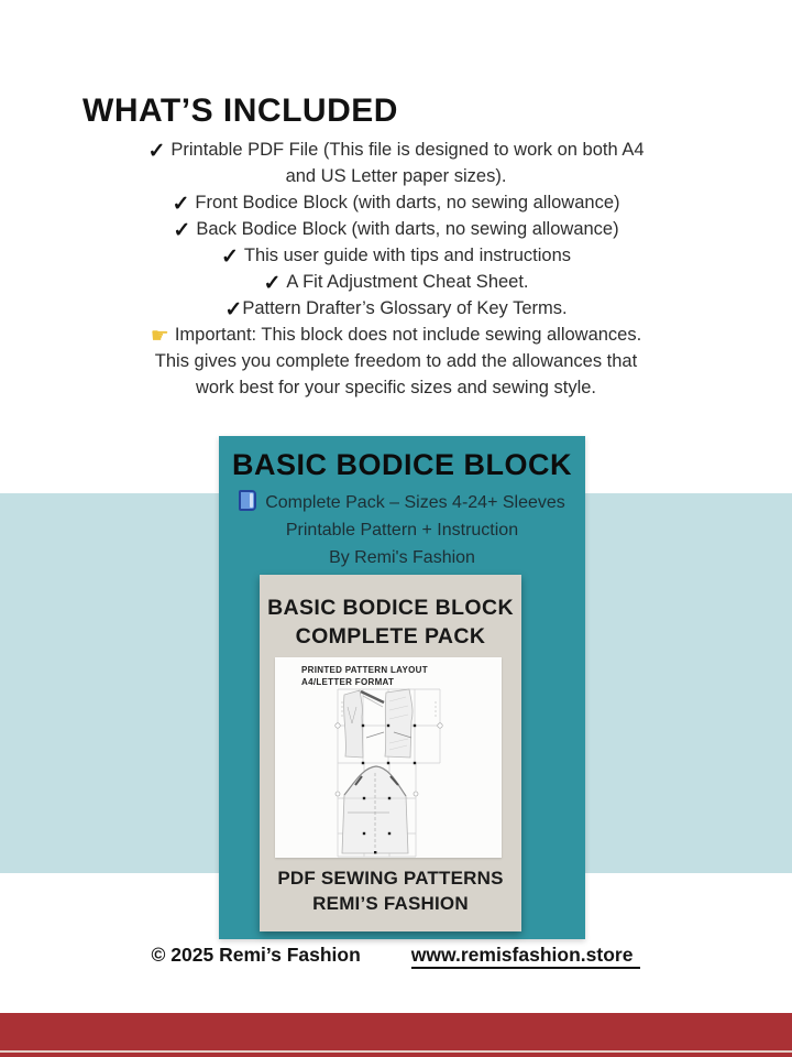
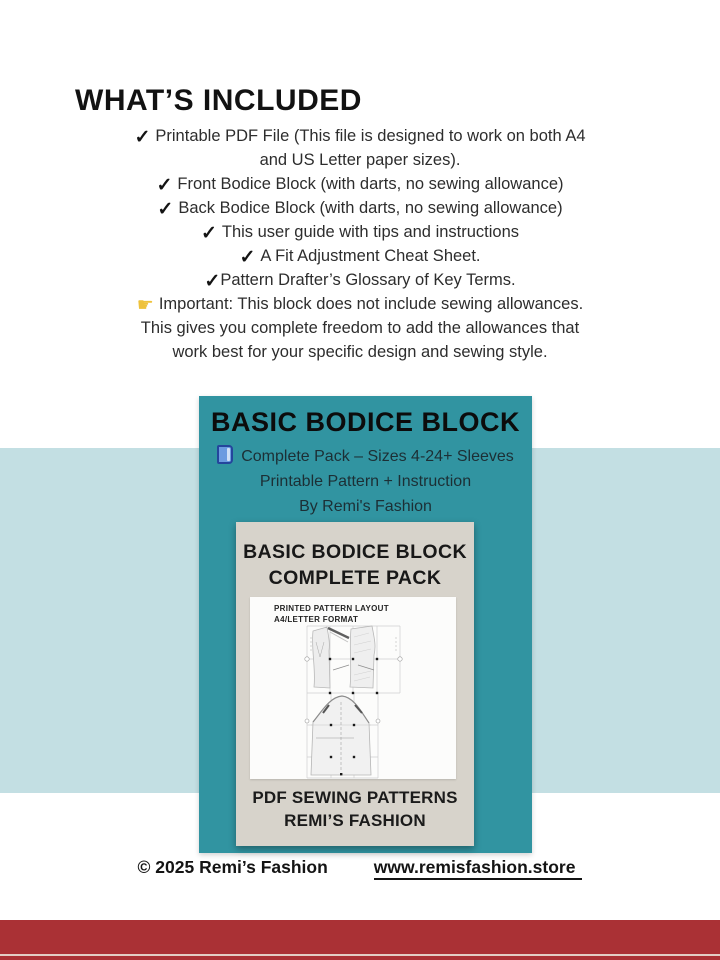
  WHAT’S INCLUDED
  ✓ Printable PDF File (This file is designed to work on both A4
  and US Letter paper sizes).
  ✓ Front Bodice Block (with darts, no sewing allowance)
  ✓ Back Bodice Block (with darts, no sewing allowance)
  ✓ This user guide with tips and instructions
  ✓ A Fit Adjustment Cheat Sheet.
  ✓Pattern Drafter’s Glossary of Key Terms.
  ☛ Important: This block does not include sewing allowances.
  This gives you complete freedom to add the allowances that
- work best for your specific sizes and sewing style.
+ work best for your specific design and sewing style.
  BASIC BODICE BLOCK
  Complete Pack – Sizes 4-24+ Sleeves
  Printable Pattern + Instruction
  By Remi's Fashion
  BASIC BODICE BLOCK
  COMPLETE PACK
  PRINTED PATTERN LAYOUT
  A4/LETTER FORMAT
  PDF SEWING PATTERNS
  REMI’S FASHION
  © 2025 Remi’s Fashion
  www.remisfashion.store
